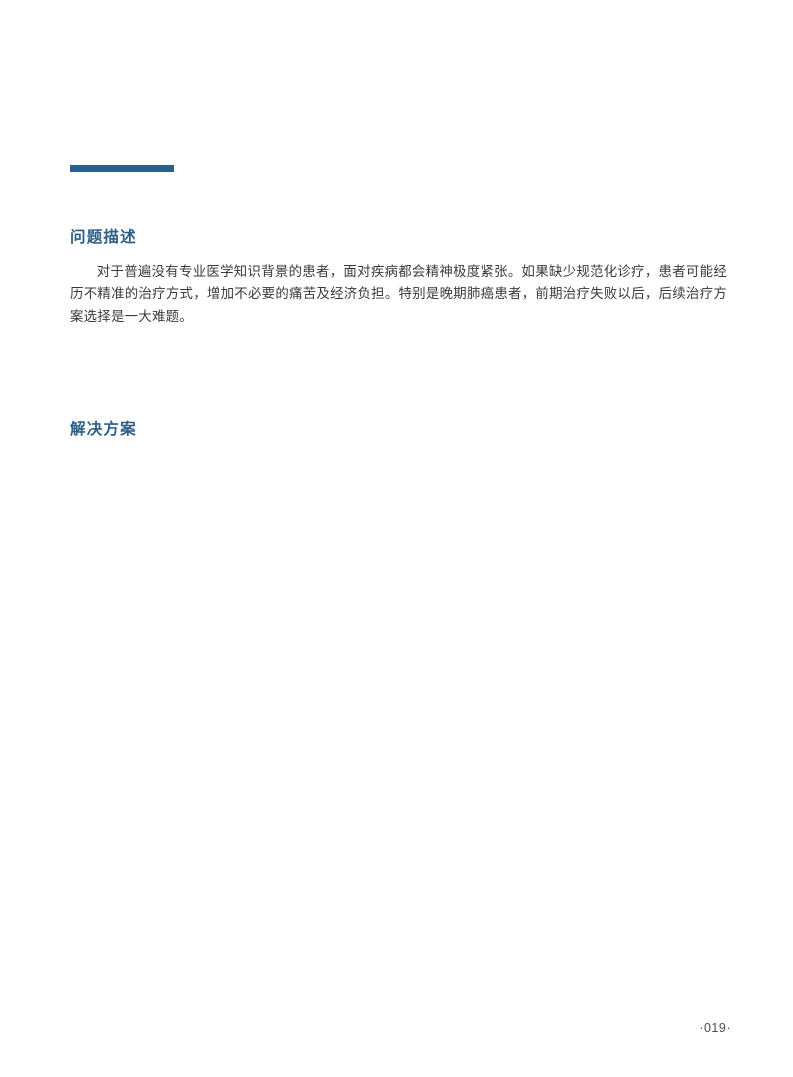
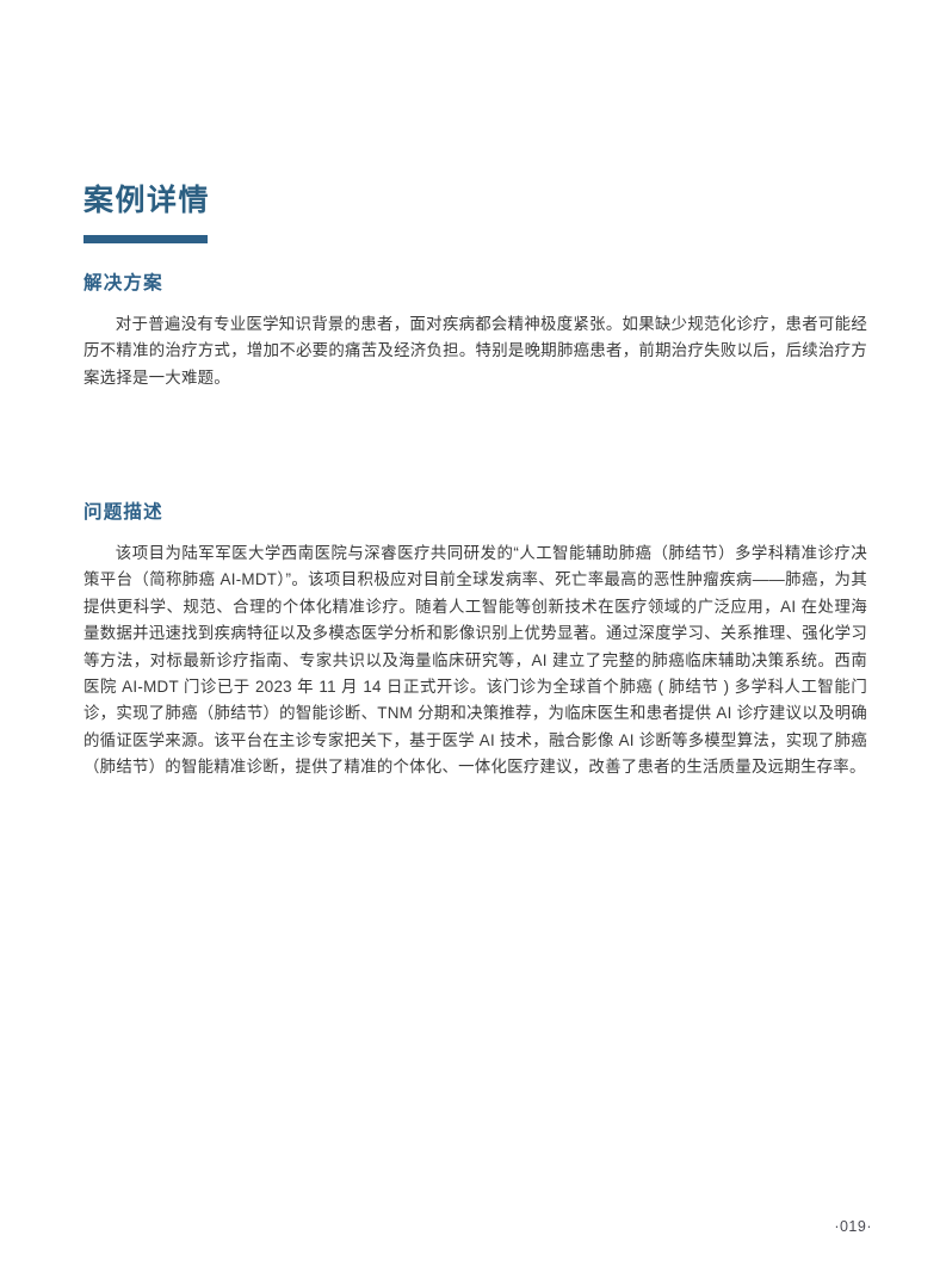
+ 案例详情
- 问题描述
+ 解决方案
  对于普遍没有专业医学知识背景的患者，面对疾病都会精神极度紧张。如果缺少规范化诊疗，患者可能经历不精准的治疗方式，增加不必要的痛苦及经济负担。特别是晚期肺癌患者，前期治疗失败以后，后续治疗方案选择是一大难题。
- 解决方案
+ 问题描述
+ 该项目为陆军军医大学西南医院与深睿医疗共同研发的“人工智能辅助肺癌（肺结节）多学科精准诊疗决策平台（简称肺癌 AI-MDT）”。该项目积极应对目前全球发病率、死亡率最高的恶性肿瘤疾病——肺癌，为其提供更科学、规范、合理的个体化精准诊疗。随着人工智能等创新技术在医疗领域的广泛应用，AI 在处理海量数据并迅速找到疾病特征以及多模态医学分析和影像识别上优势显著。通过深度学习、关系推理、强化学习等方法，对标最新诊疗指南、专家共识以及海量临床研究等，AI 建立了完整的肺癌临床辅助决策系统。西南医院 AI-MDT 门诊已于 2023 年 11 月 14 日正式开诊。该门诊为全球首个肺癌 ( 肺结节 ) 多学科人工智能门诊，实现了肺癌（肺结节）的智能诊断、TNM 分期和决策推荐，为临床医生和患者提供 AI 诊疗建议以及明确的循证医学来源。该平台在主诊专家把关下，基于医学 AI 技术，融合影像 AI 诊断等多模型算法，实现了肺癌（肺结节）的智能精准诊断，提供了精准的个体化、一体化医疗建议，改善了患者的生活质量及远期生存率。
  ·019·
